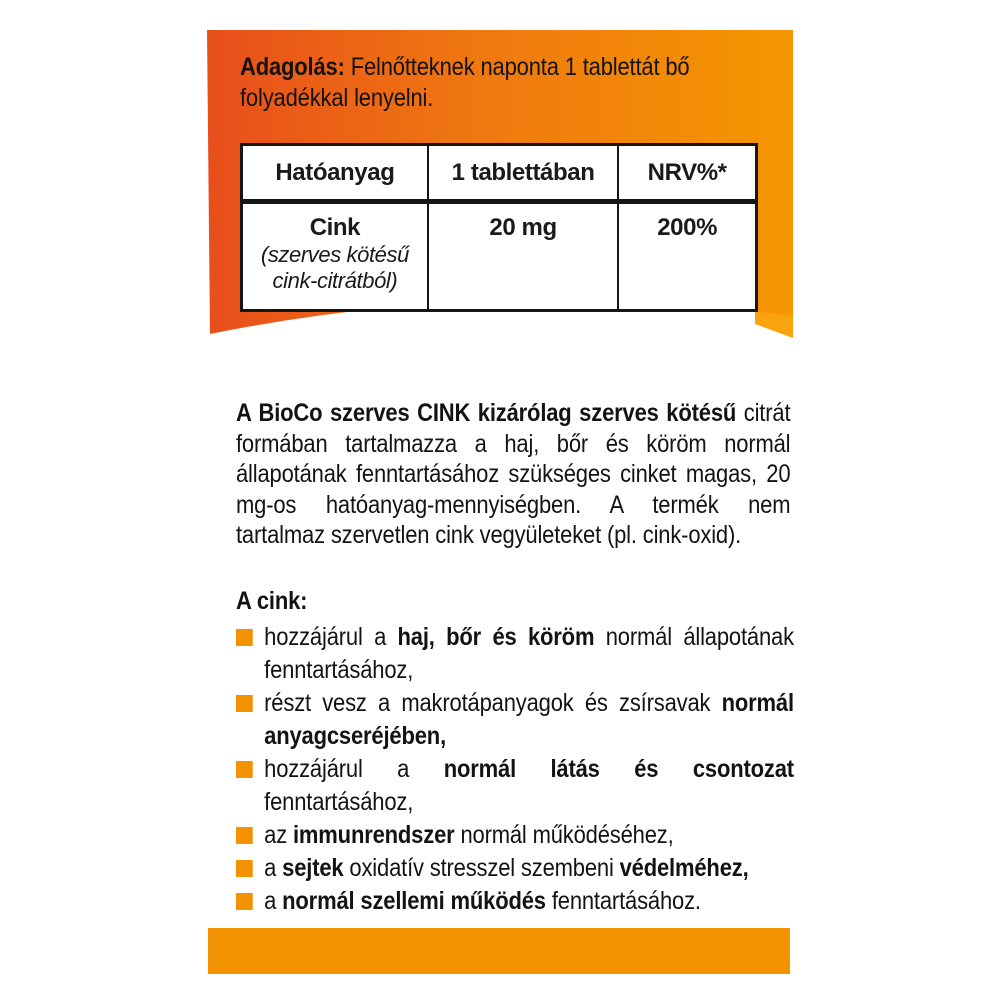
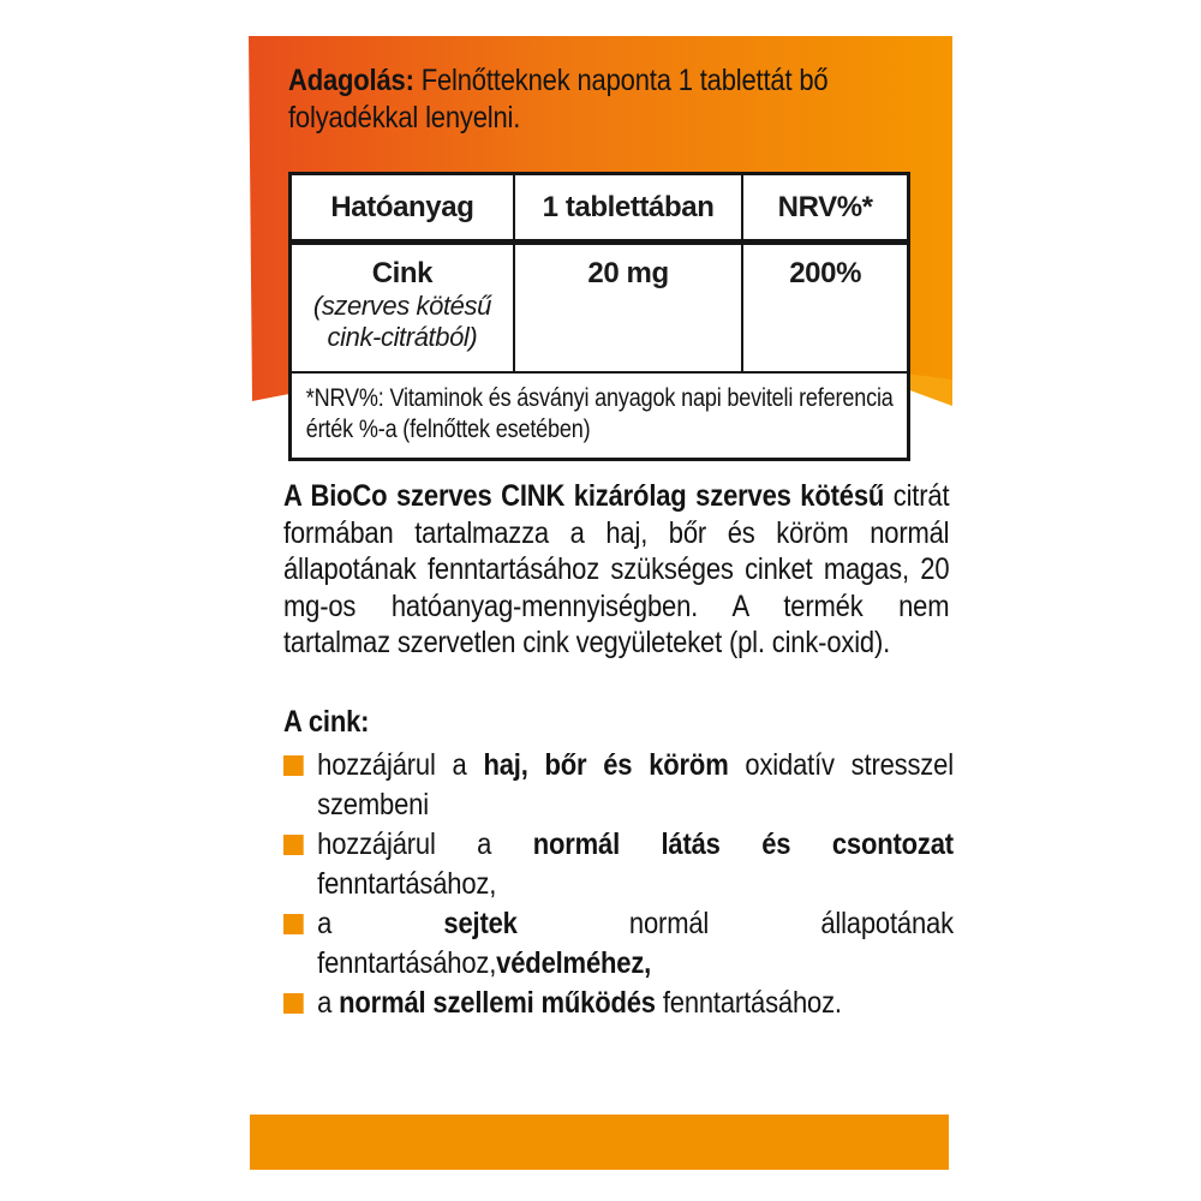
  Adagolás: Felnőtteknek naponta 1 tablettát bő folyadékkal lenyelni.
  Hatóanyag
  1 tablettában
  NRV%*
  Cink
  (szerves kötésű cink-citrátból)
  20 mg
  200%
+ *NRV%: Vitaminok és ásványi anyagok napi beviteli referencia érték %-a (felnőttek esetében)
  A BioCo szerves CINK kizárólag szerves kötésű citrát formában tartalmazza a haj, bőr és köröm normál állapotának fenntartásához szükséges cinket magas, 20 mg-os hatóanyag-mennyiségben. A termék nem tartalmaz szervetlen cink vegyületeket (pl. cink-oxid).
  A cink:
- hozzájárul a haj, bőr és köröm normál állapotának fenntartásához,
+ hozzájárul a haj, bőr és köröm oxidatív stresszel szembeni
- részt vesz a makrotápanyagok és zsírsavak normál anyagcseréjében,
  hozzájárul a normál látás és csontozat fenntartásához,
- az immunrendszer normál működéséhez,
- a sejtek oxidatív stresszel szembeni védelméhez,
+ a sejtek normál állapotának fenntartásához,védelméhez,
  a normál szellemi működés fenntartásához.
